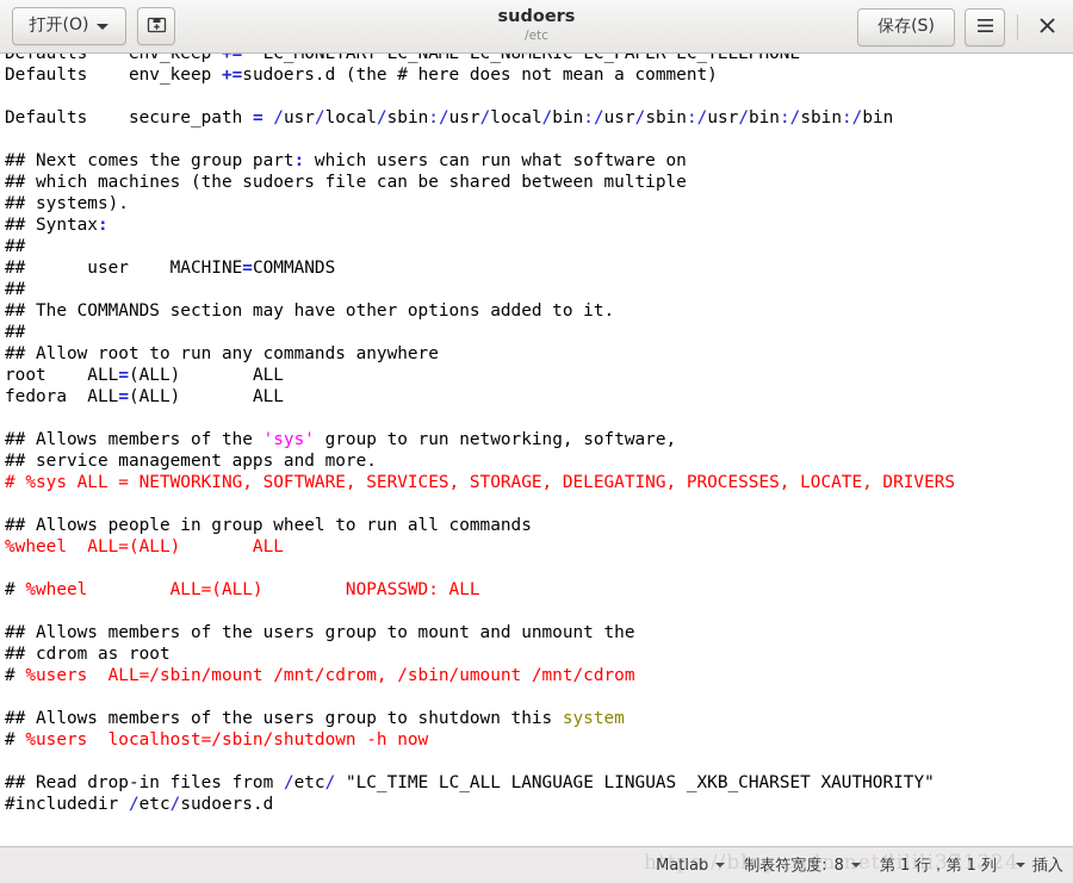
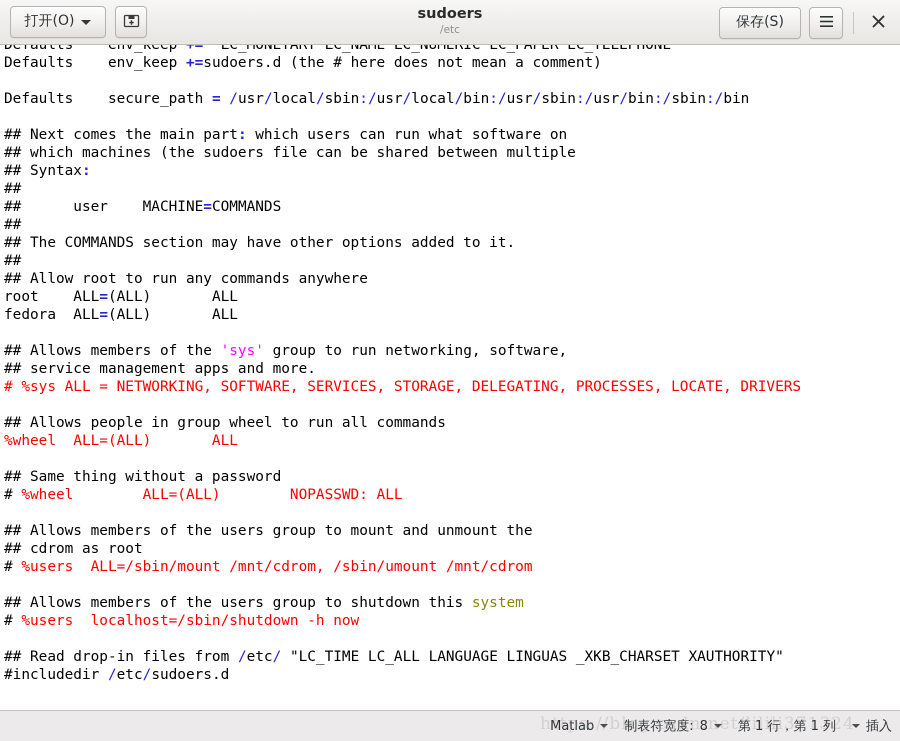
  打开(O)
  sudoers
  /etc
  保存(S)
  Defaults env_keep += "LC_MONETARY LC_NAME LC_NUMERIC LC_PAPER LC_TELEPHONE"
  Defaults env_keep +=sudoers.d (the # here does not mean a comment)
  Defaults secure_path = /usr/local/sbin:/usr/local/bin:/usr/sbin:/usr/bin:/sbin:/bin
- ## Next comes the group part: which users can run what software on
+ ## Next comes the main part: which users can run what software on
  ## which machines (the sudoers file can be shared between multiple
- ## systems).
  ## Syntax:
  ##
  ## user MACHINE=COMMANDS
  ##
  ## The COMMANDS section may have other options added to it.
  ##
  ## Allow root to run any commands anywhere
  root ALL=(ALL) ALL
  fedora ALL=(ALL) ALL
  ## Allows members of the 'sys' group to run networking, software,
  ## service management apps and more.
  # %sys ALL = NETWORKING, SOFTWARE, SERVICES, STORAGE, DELEGATING, PROCESSES, LOCATE, DRIVERS
  ## Allows people in group wheel to run all commands
  %wheel ALL=(ALL) ALL
+ ## Same thing without a password
  # %wheel ALL=(ALL) NOPASSWD: ALL
  ## Allows members of the users group to mount and unmount the
  ## cdrom as root
  # %users ALL=/sbin/mount /mnt/cdrom, /sbin/umount /mnt/cdrom
  ## Allows members of the users group to shutdown this system
  # %users localhost=/sbin/shutdown -h now
  ## Read drop-in files from /etc/ "LC_TIME LC_ALL LANGUAGE LINGUAS _XKB_CHARSET XAUTHORITY"
  #includedir /etc/sudoers.d
  https://blog.csdn.net/lilili371324
  Matlab
  制表符宽度:
  8
  第 1 行，第 1 列
  插入
